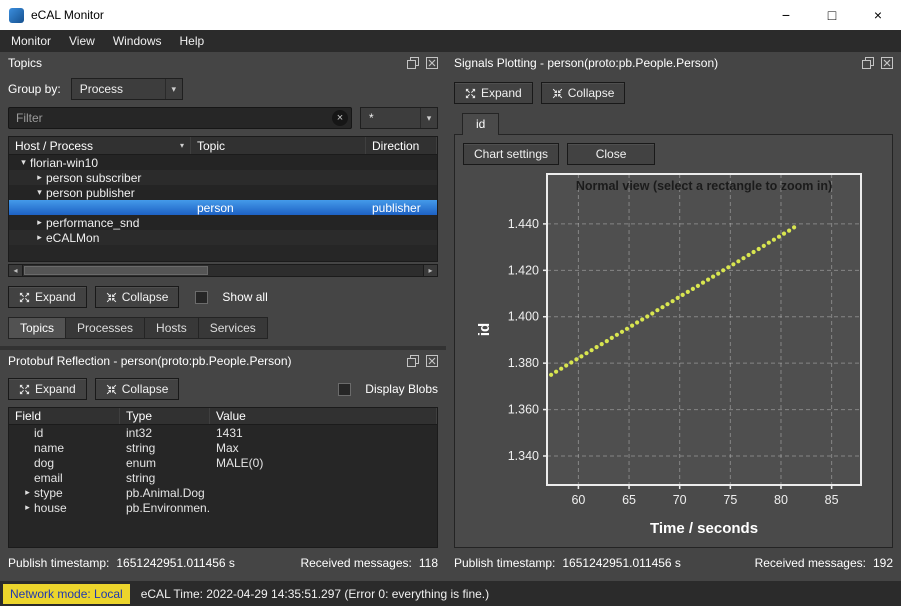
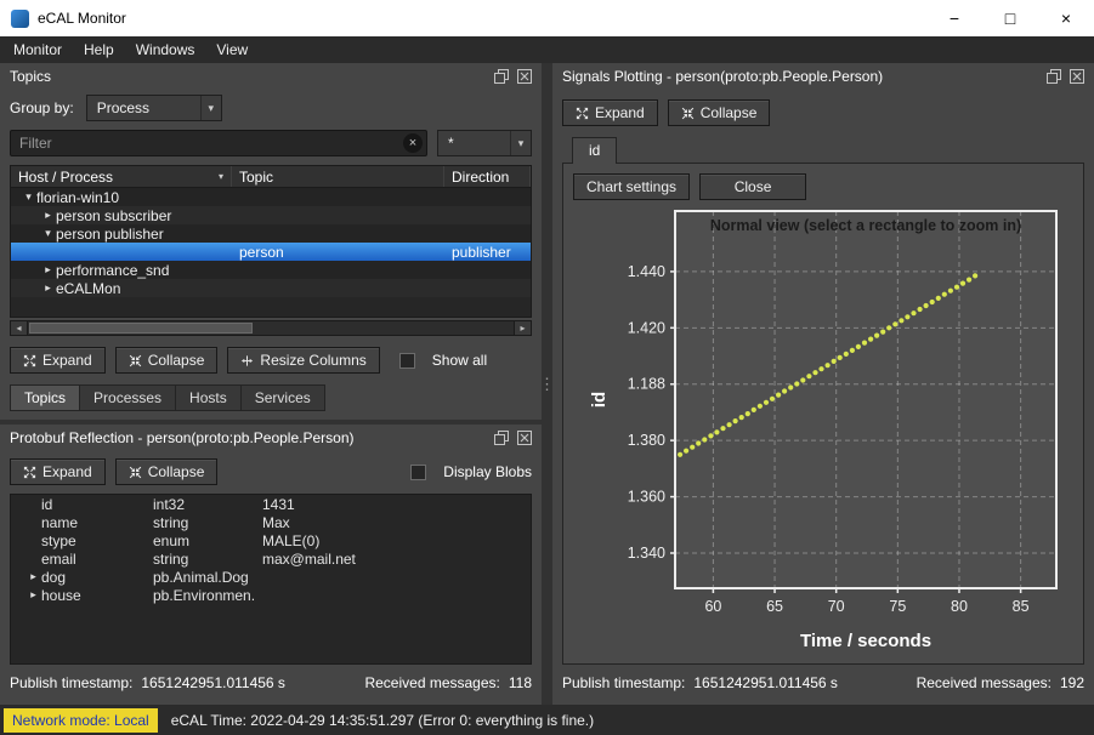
  eCAL Monitor
  −
  □
  ×
  Monitor
- View
+ Help
  Windows
- Help
+ View
  Topics
  Group by:
  Process
  ▾
  Filter
  ×
  *
  ▾
  Host / Process
  ▾
  Topic
  Direction
  ▾
  florian-win10
  ▸
  person subscriber
  ▾
  person publisher
  person
  publisher
  ▸
  performance_snd
  ▸
  eCALMon
  ◂
  ▸
  Expand
  Collapse
+ Resize Columns
  Show all
  Topics
  Processes
  Hosts
  Services
  Protobuf Reflection - person(proto:pb.People.Person)
  Expand
  Collapse
  Display Blobs
- Field
- Type
- Value
  id
  int32
  1431
  name
  string
  Max
- dog
+ stype
  enum
  MALE(0)
  email
  string
+ max@mail.net
  ▸
- stype
+ dog
  pb.Animal.Dog
  ▸
  house
  pb.Environmen.
  Publish timestamp:
  1651242951.011456 s
  Received messages:
  118
+ ⋮
  Signals Plotting - person(proto:pb.People.Person)
  Expand
  Collapse
  id
  Chart settings
  Close
  60
  65
  70
  75
  80
  85
  1.340
  1.360
  1.380
- 1.400
+ 1.188
  1.420
  1.440
  Normal view (select a rectangle to zoom in)
  Time / seconds
  Publish timestamp:
  1651242951.011456 s
  Received messages:
  192
  Network mode: Local
  eCAL Time: 2022-04-29 14:35:51.297 (Error 0: everything is fine.)
